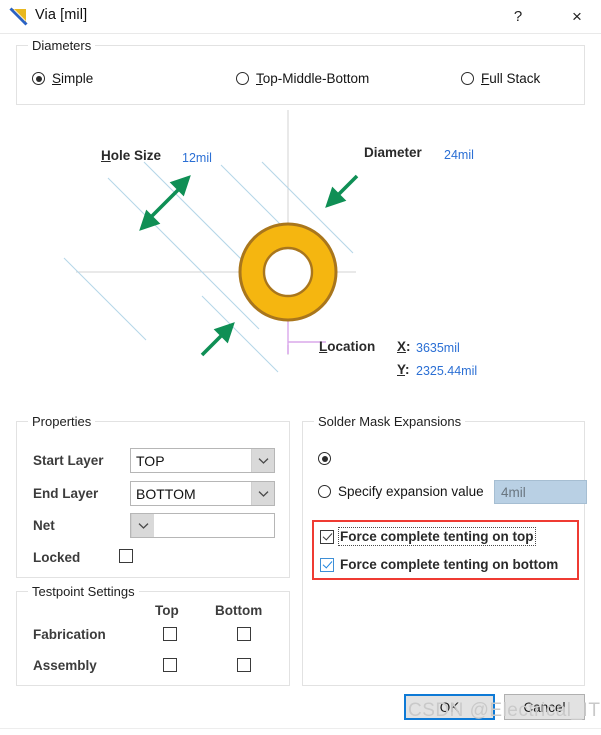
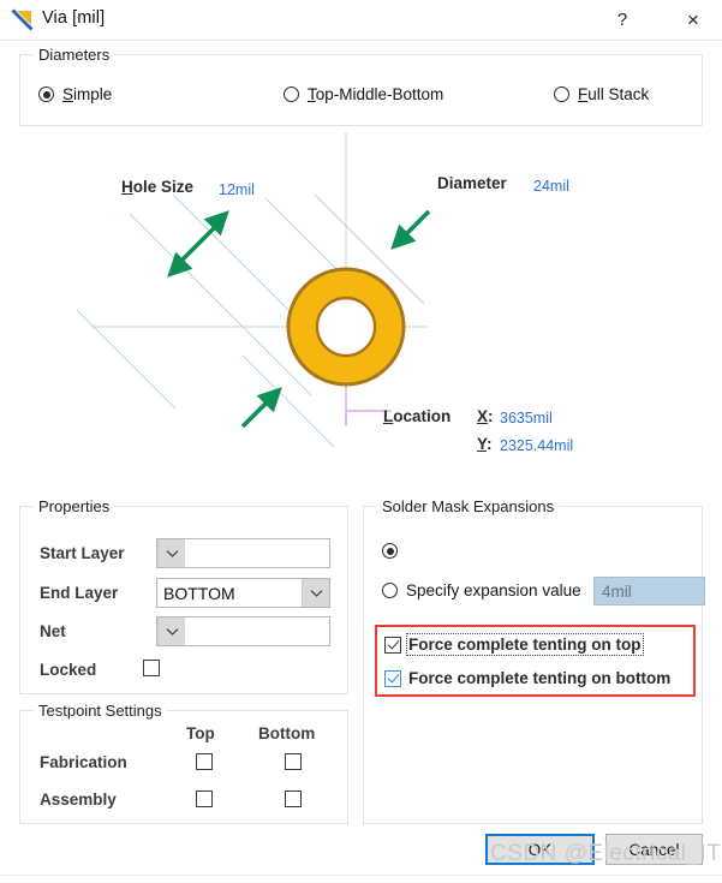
  Via [mil]
  ?
  ×
  Diameters
  Simple
  Top-Middle-Bottom
  Full Stack
  Hole Size
  12mil
  Diameter
  24mil
  Location
  X:
  3635mil
  Y:
  2325.44mil
  Properties
  Start Layer
- TOP
  End Layer
  BOTTOM
  Net
  Locked
  Solder Mask Expansions
  Specify expansion value
  4mil
  Force complete tenting on top
  Force complete tenting on bottom
  Testpoint Settings
  Top
  Bottom
  Fabrication
  Assembly
  OK
  Cancel
  CSDN @Electrical_IT
